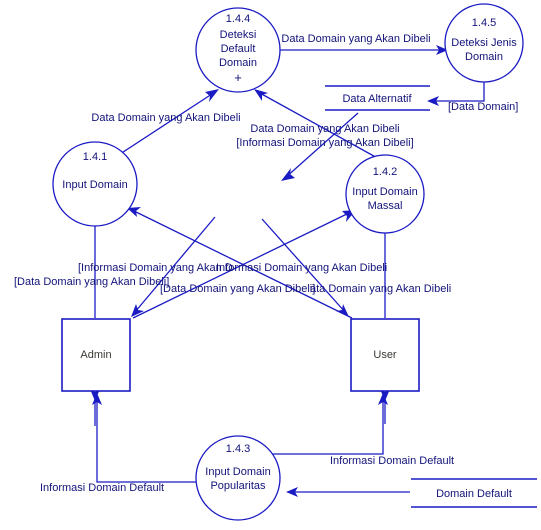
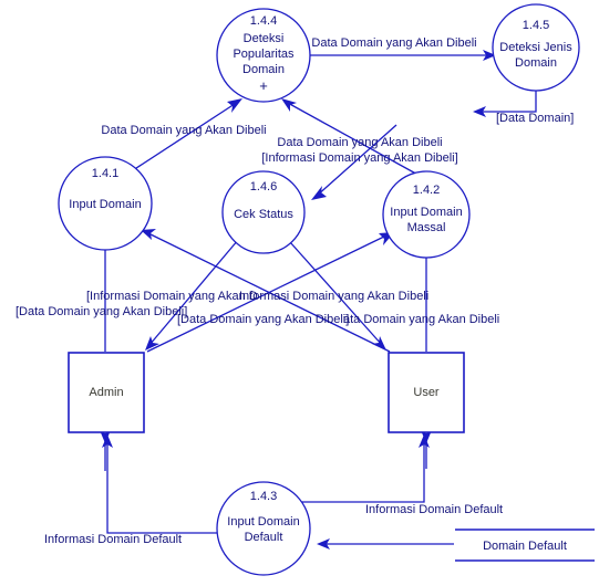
- Data Alternatif
  Domain Default
  1.4.4
  Deteksi
- Default
+ Popularitas
  Domain
  +
  1.4.5
  Deteksi Jenis
  Domain
  1.4.1
  Input Domain
+ 1.4.6
+ Cek Status
  1.4.2
  Input Domain
  Massal
  1.4.3
  Input Domain
- Popularitas
+ Default
  Admin
  User
  Data Domain yang Akan Dibeli
  [Data Domain]
  Data Domain yang Akan Dibeli
  Data Domain yang Akan Dibeli
  [Informasi Domain yang Akan Dibeli]
  [Informasi Domain yang Akan D
  [Data Domain yang Akan Dibeli]
  Informasi Domain yang Akan Dibeli
  [Data Domain yang Akan Dibeli]
  ata Domain yang Akan Dibeli
  Informasi Domain Default
  Informasi Domain Default
